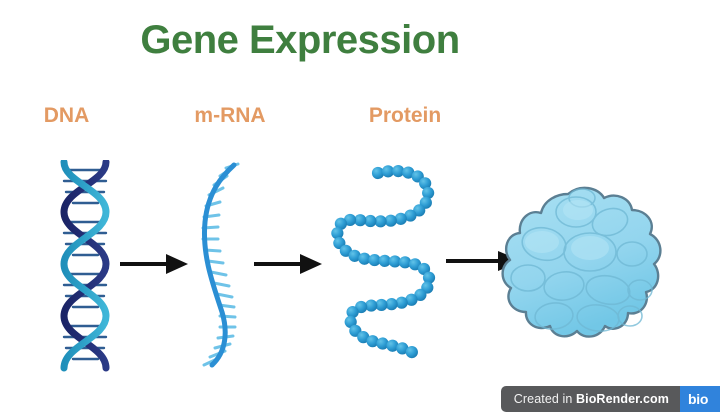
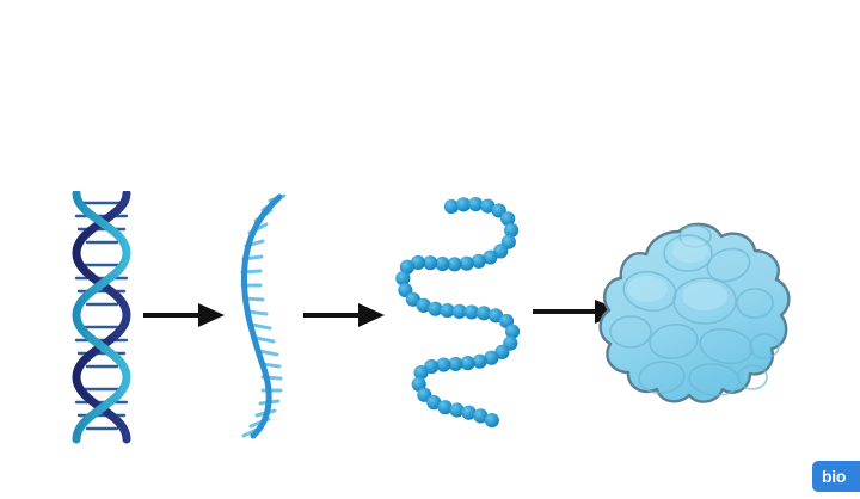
- Gene Expression
- DNA
- m-RNA
- Protein
- Created in BioRender.com
  bio
